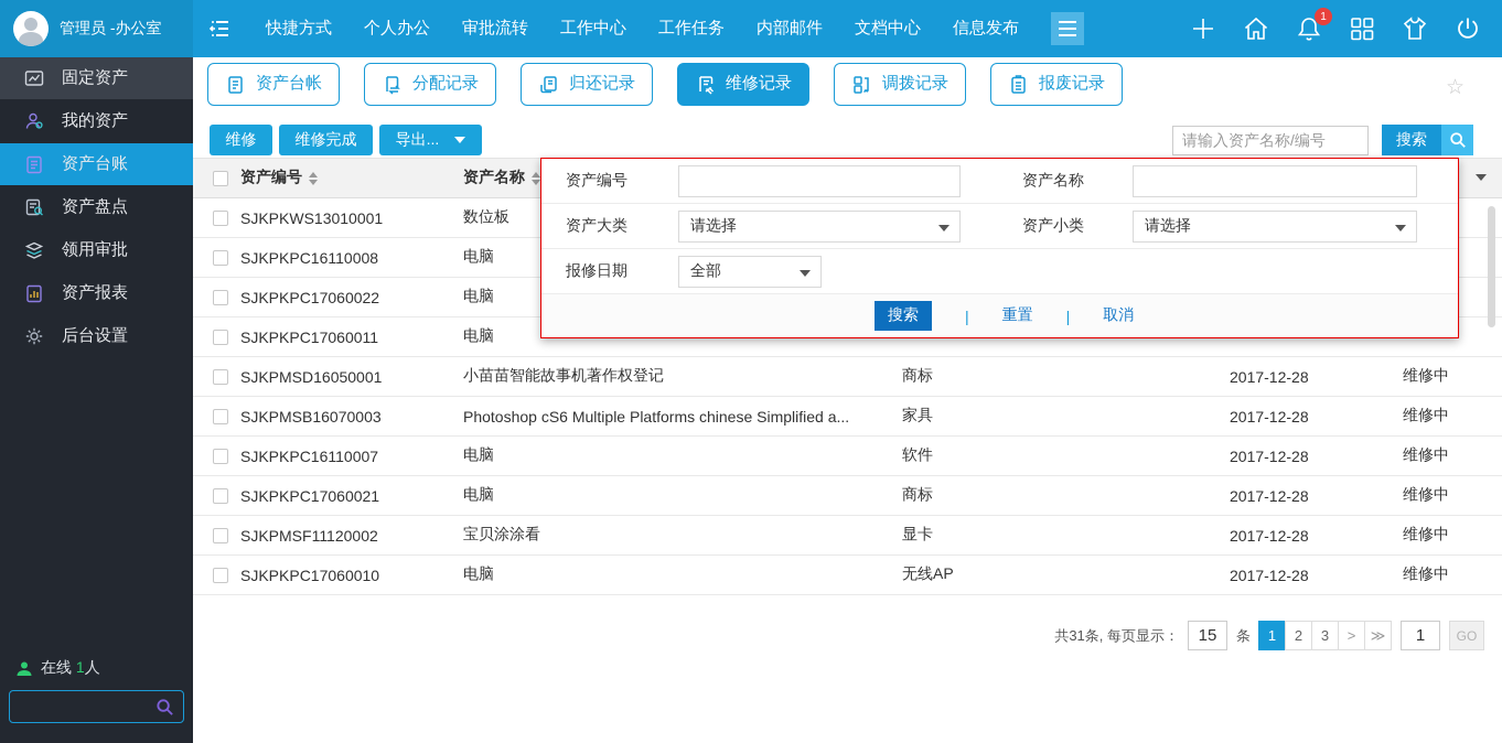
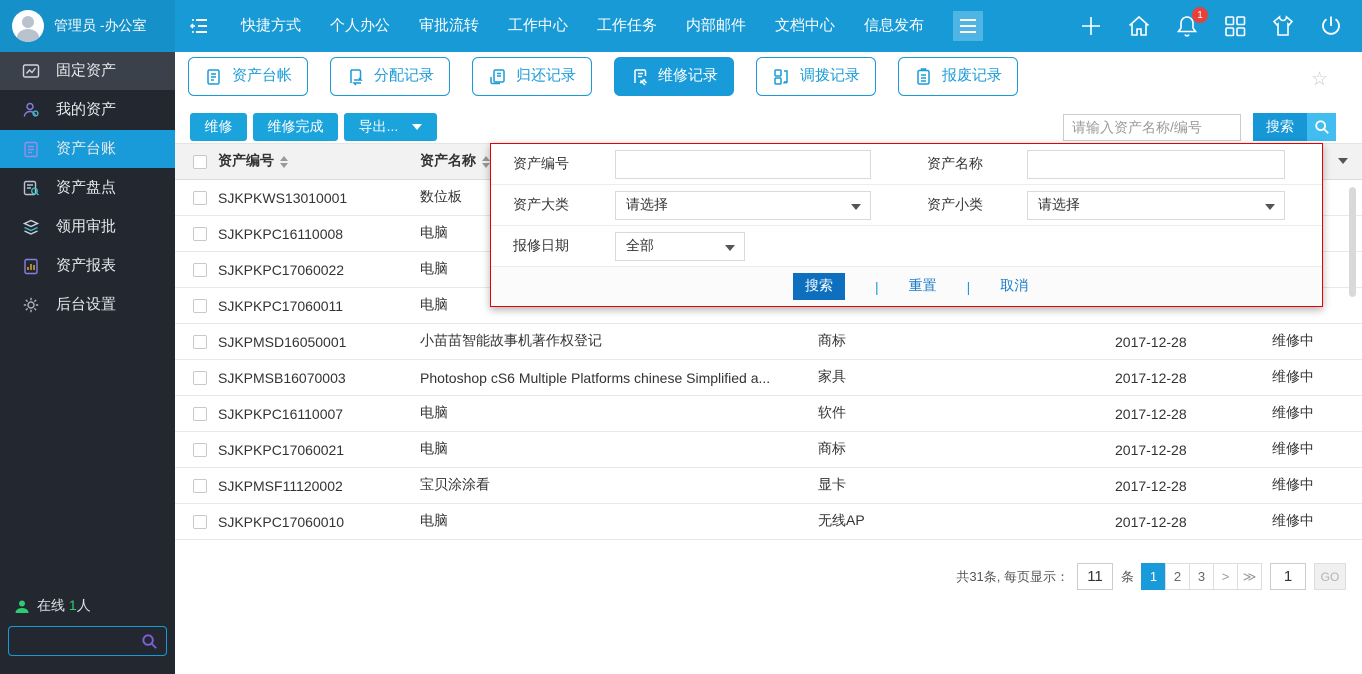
  管理员 -办公室
  快捷方式
  个人办公
  审批流转
  工作中心
  工作任务
  内部邮件
  文档中心
  信息发布
  1
  固定资产
  我的资产
  资产台账
  资产盘点
  领用审批
  资产报表
  后台设置
  在线 1人
  资产台帐
  分配记录
  归还记录
  维修记录
  调拨记录
  报废记录
  ☆
  维修
  维修完成
  导出...
  请输入资产名称/编号
  搜索
  资产编号
  资产名称
  SJKPKWS13010001
  数位板
  SJKPKPC16110008
  电脑
  SJKPKPC17060022
  电脑
  SJKPKPC17060011
  电脑
  SJKPMSD16050001
  小苗苗智能故事机著作权登记
  商标
  2017-12-28
  维修中
  SJKPMSB16070003
  Photoshop cS6 Multiple Platforms chinese Simplified a...
  家具
  2017-12-28
  维修中
  SJKPKPC16110007
  电脑
  软件
  2017-12-28
  维修中
  SJKPKPC17060021
  电脑
  商标
  2017-12-28
  维修中
  SJKPMSF11120002
  宝贝涂涂看
  显卡
  2017-12-28
  维修中
  SJKPKPC17060010
  电脑
  无线AP
  2017-12-28
  维修中
  共31条, 每页显示：
- 15
+ 11
  条
  1
  2
  3
  >
  ≫
  1
  GO
  资产编号
  资产名称
  资产大类
  请选择
  资产小类
  请选择
  报修日期
  全部
  搜索
  |
  重置
  |
  取消
